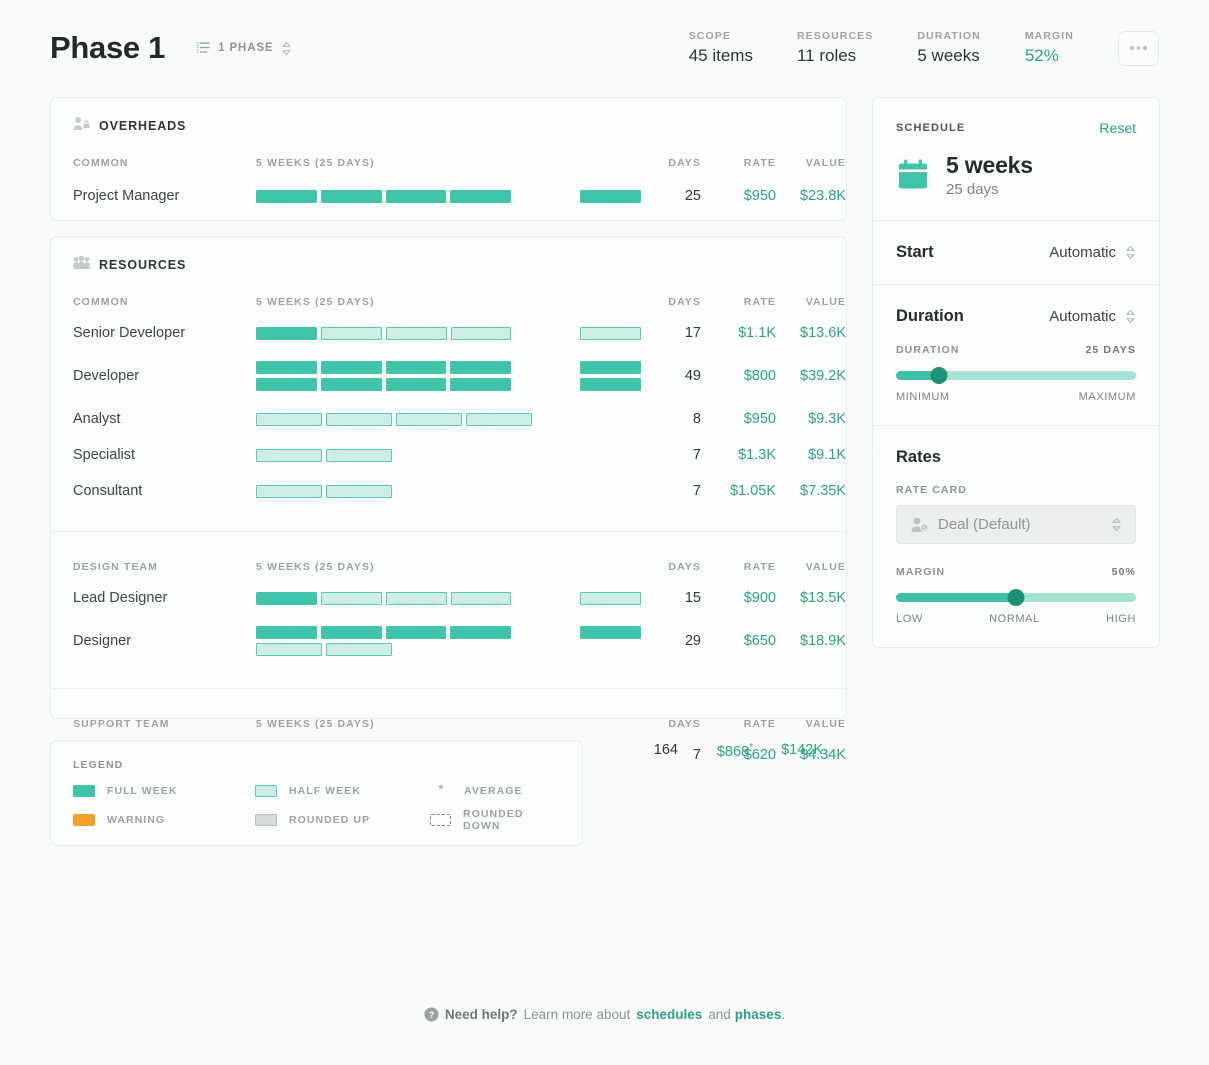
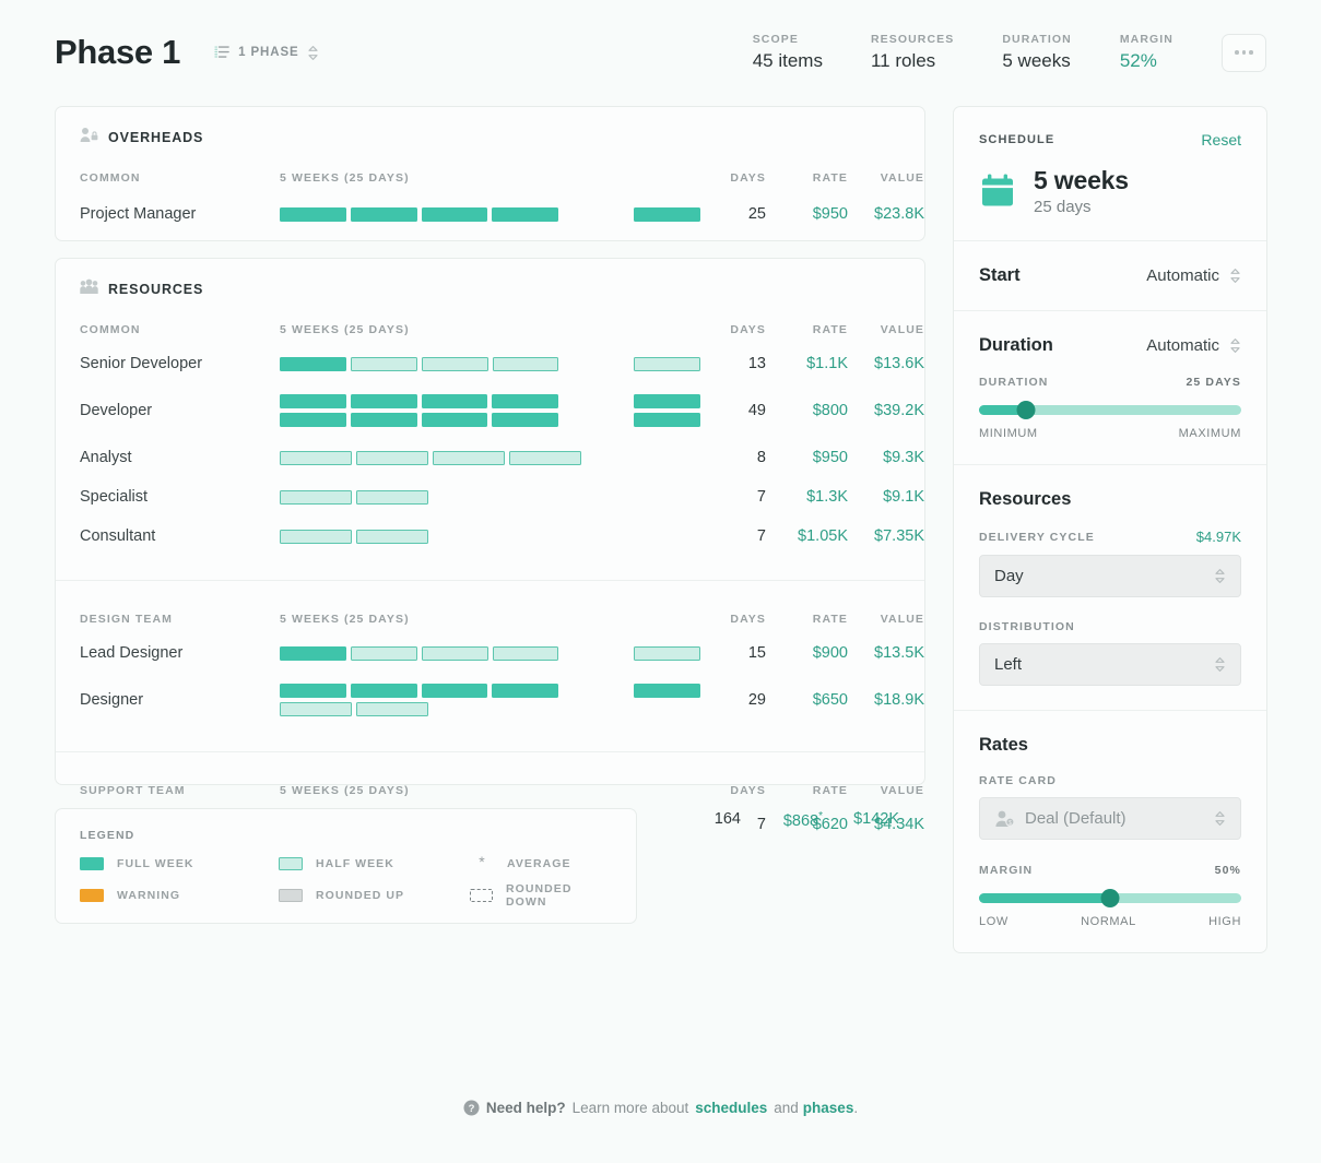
  Phase 1
  1 PHASE
  SCOPE
  45 items
  RESOURCES
  11 roles
  DURATION
  5 weeks
  MARGIN
  52%
  OVERHEADS
  COMMON
  5 WEEKS (25 DAYS)
  DAYS
  RATE
  VALUE
  Project Manager
  25
  $950
  $23.8K
  RESOURCES
  COMMON
  5 WEEKS (25 DAYS)
  DAYS
  RATE
  VALUE
  Senior Developer
- 17
+ 13
  $1.1K
  $13.6K
  Developer
  49
  $800
  $39.2K
  Analyst
  8
  $950
  $9.3K
  Specialist
  7
  $1.3K
  $9.1K
  Consultant
  7
  $1.05K
  $7.35K
  DESIGN TEAM
  5 WEEKS (25 DAYS)
  DAYS
  RATE
  VALUE
  Lead Designer
  15
  $900
  $13.5K
  Designer
  29
  $650
  $18.9K
  SUPPORT TEAM
  5 WEEKS (25 DAYS)
  DAYS
  RATE
  VALUE
  7
  $620
  $4.34K
  164
  $868*
  $142K
  LEGEND
  FULL WEEK
  HALF WEEK
  *
  AVERAGE
  WARNING
  ROUNDED UP
  ROUNDED DOWN
  SCHEDULE
  Reset
  5 weeks
  25 days
  Start
  Automatic
  Duration
  Automatic
  DURATION
  25 DAYS
  MINIMUM
  MAXIMUM
+ Resources
+ DELIVERY CYCLE
+ $4.97K
+ Day
+ DISTRIBUTION
+ Left
  Rates
  RATE CARD
  Deal (Default)
  MARGIN
  50%
  LOW
  NORMAL
  HIGH
  ?
  Need help?
  Learn more about
  schedules
  and
  phases.
